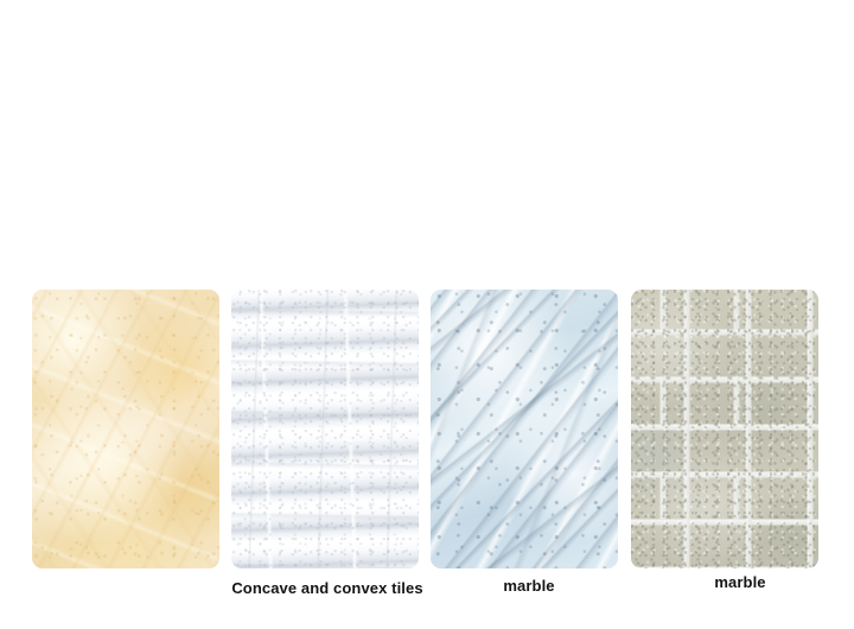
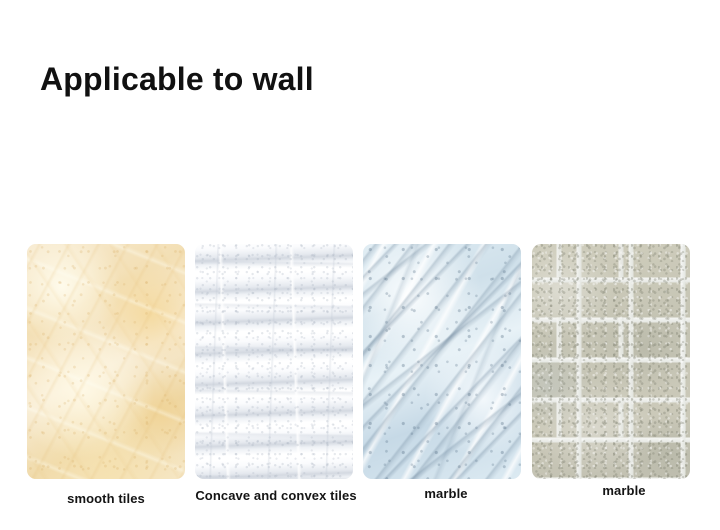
+ Applicable to wall
+ smooth tiles
  Concave and convex tiles
  marble
  marble
